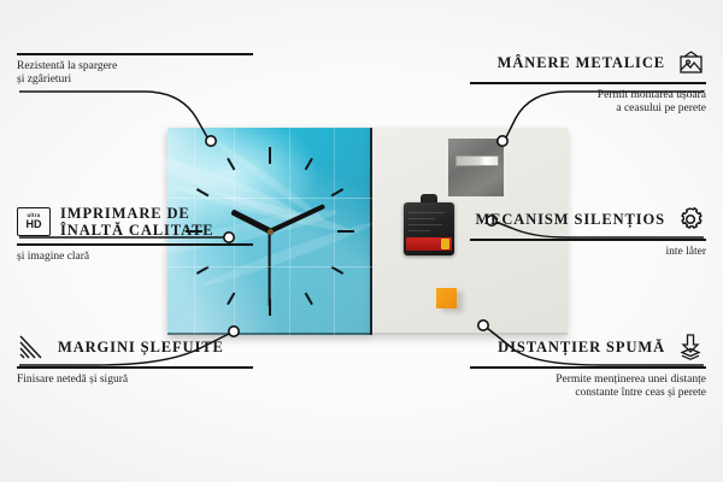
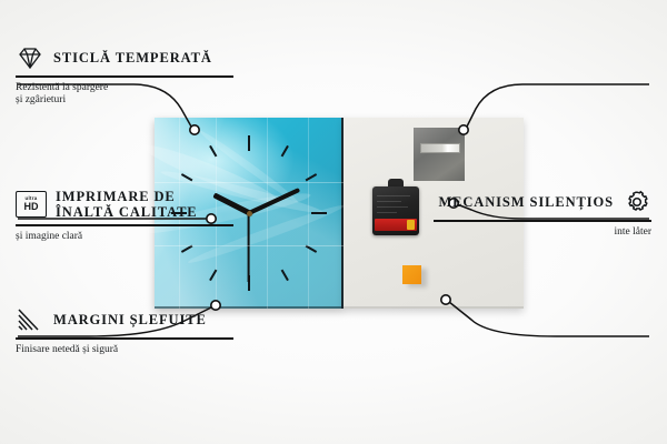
+ STICLĂ TEMPERATĂ
  Rezistentă la spargere
  și zgârieturi
  HD
  IMPRIMARE DE ÎNALTĂ CALITATE
  și imagine clară
  MARGINI ȘLEFUITE
  Finisare netedă și sigură
- MÂNERE METALICE
- Permit montarea ușoară
- a ceasului pe perete
  MECANISM SILENȚIOS
  inte låter
- DISTANȚIER SPUMĂ
- Permite menținerea unei distanțe
- constante între ceas și perete
